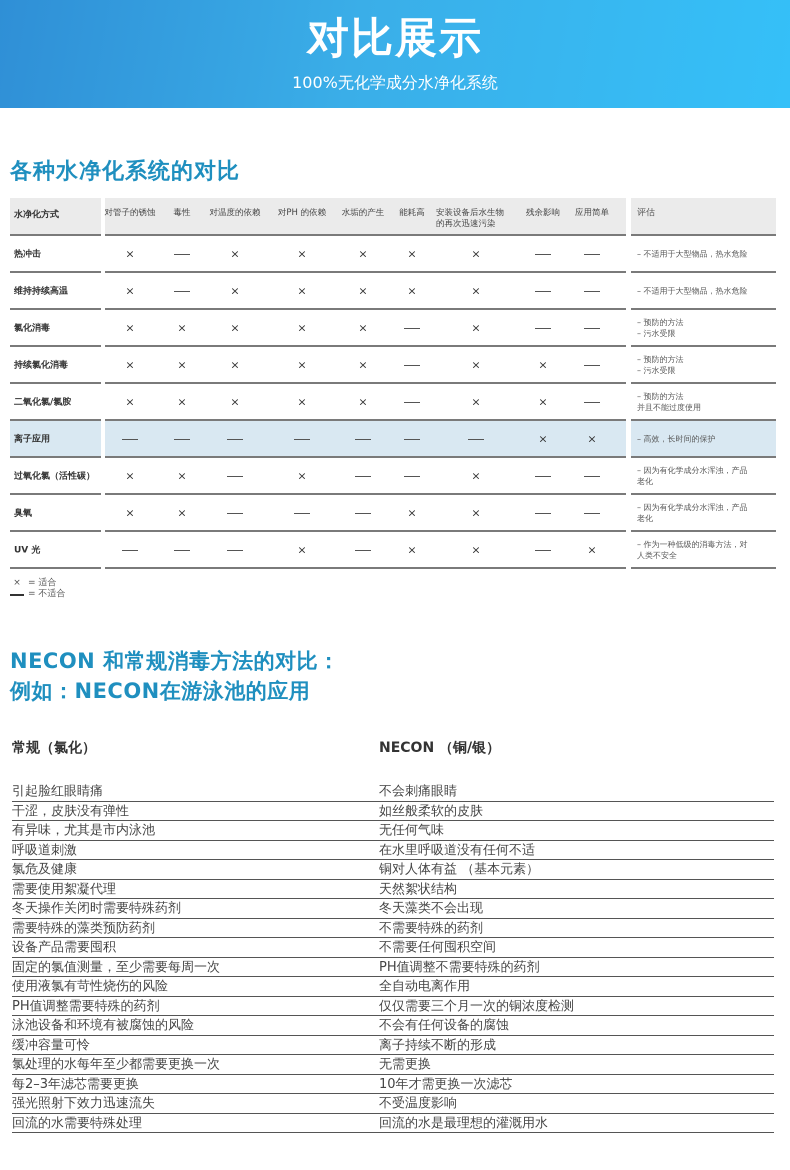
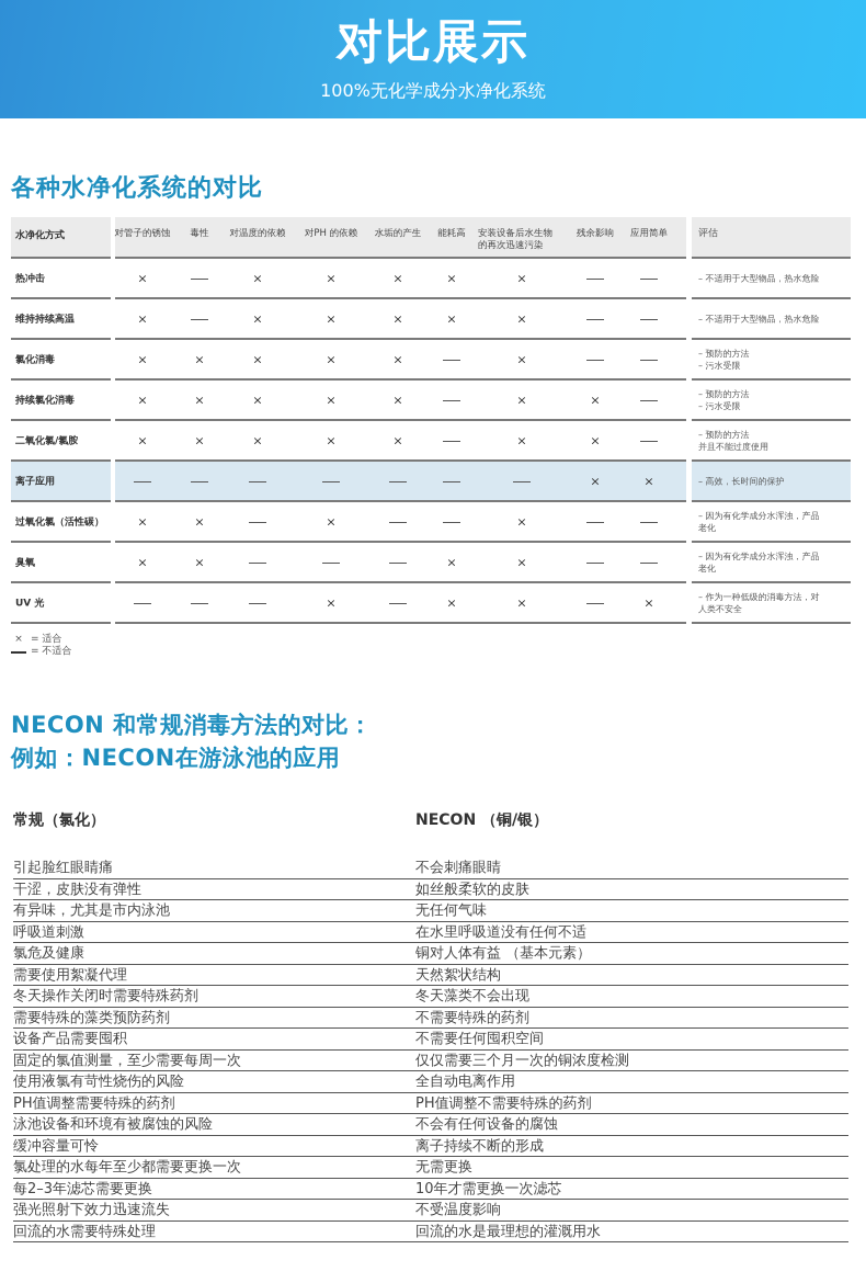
  对比展示
  100%无化学成分水净化系统
  各种水净化系统的对比
  水净化方式
  对管子的锈蚀
  毒性
  对温度的依赖
  对PH 的依赖
  水垢的产生
  能耗高
  安装设备后水生物
  的再次迅速污染
  残余影响
  应用简单
  评估
  热冲击
  ×
  ×
  ×
  ×
  ×
  ×
  – 不适用于大型物品，热水危险
  维持持续高温
  ×
  ×
  ×
  ×
  ×
  ×
  – 不适用于大型物品，热水危险
  氯化消毒
  ×
  ×
  ×
  ×
  ×
  ×
  – 预防的方法
  – 污水受限
  持续氯化消毒
  ×
  ×
  ×
  ×
  ×
  ×
  ×
  – 预防的方法
  – 污水受限
  二氧化氯/氯胺
  ×
  ×
  ×
  ×
  ×
  ×
  ×
  – 预防的方法
  并且不能过度使用
  离子应用
  ×
  ×
  – 高效，长时间的保护
  过氧化氯（活性碳）
  ×
  ×
  ×
  ×
  – 因为有化学成分水浑浊，产品
  老化
  臭氧
  ×
  ×
  ×
  ×
  – 因为有化学成分水浑浊，产品
  老化
  UV 光
  ×
  ×
  ×
  ×
  – 作为一种低级的消毒方法，对
  人类不安全
  ×
  = 适合
  = 不适合
  NECON 和常规消毒方法的对比：
  例如：NECON在游泳池的应用
  常规（氯化）
  NECON （铜/银）
  引起脸红眼睛痛
  不会刺痛眼睛
  干涩，皮肤没有弹性
  如丝般柔软的皮肤
  有异味，尤其是市内泳池
  无任何气味
  呼吸道刺激
  在水里呼吸道没有任何不适
  氯危及健康
  铜对人体有益 （基本元素）
  需要使用絮凝代理
  天然絮状结构
  冬天操作关闭时需要特殊药剂
  冬天藻类不会出现
  需要特殊的藻类预防药剂
  不需要特殊的药剂
  设备产品需要囤积
  不需要任何囤积空间
  固定的氯值测量，至少需要每周一次
- PH值调整不需要特殊的药剂
+ 仅仅需要三个月一次的铜浓度检测
  使用液氯有苛性烧伤的风险
  全自动电离作用
  PH值调整需要特殊的药剂
- 仅仅需要三个月一次的铜浓度检测
+ PH值调整不需要特殊的药剂
  泳池设备和环境有被腐蚀的风险
  不会有任何设备的腐蚀
  缓冲容量可怜
  离子持续不断的形成
  氯处理的水每年至少都需要更换一次
  无需更换
  每2–3年滤芯需要更换
  10年才需更换一次滤芯
  强光照射下效力迅速流失
  不受温度影响
  回流的水需要特殊处理
  回流的水是最理想的灌溉用水
